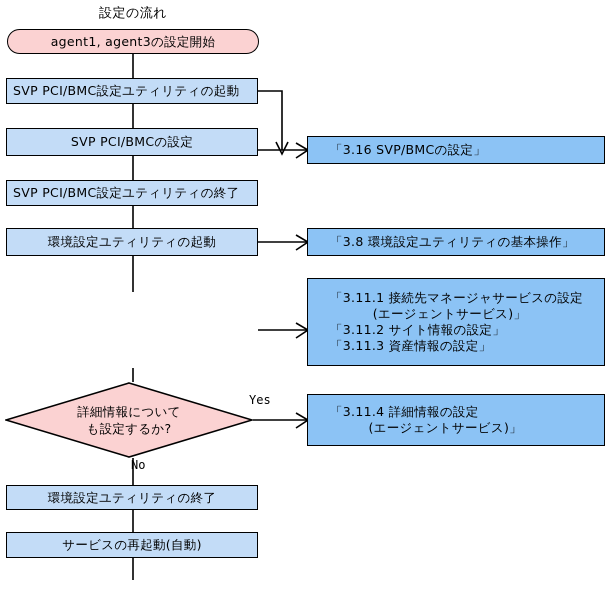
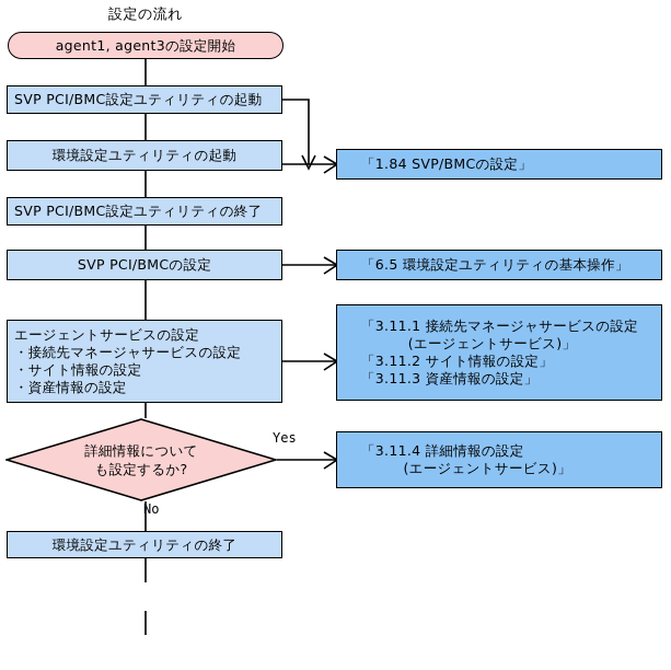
  設定の流れ
  agent1, agent3の設定開始
  SVP PCI/BMC設定ユティリティの起動
- SVP PCI/BMCの設定
+ 環境設定ユティリティの起動
  SVP PCI/BMC設定ユティリティの終了
- 環境設定ユティリティの起動
+ SVP PCI/BMCの設定
+ エージェントサービスの設定
+ ・接続先マネージャサービスの設定
+ ・サイト情報の設定
+ ・資産情報の設定
  詳細情報について
  も設定するか?
  環境設定ユティリティの終了
- サービスの再起動(自動)
  Yes
  No
- 「3.16 SVP/BMCの設定」
+ 「1.84 SVP/BMCの設定」
- 「3.8 環境設定ユティリティの基本操作」
+ 「6.5 環境設定ユティリティの基本操作」
  「3.11.1 接続先マネージャサービスの設定
  (エージェントサービス)」
  「3.11.2 サイト情報の設定」
  「3.11.3 資産情報の設定」
  「3.11.4 詳細情報の設定
  (エージェントサービス)」
